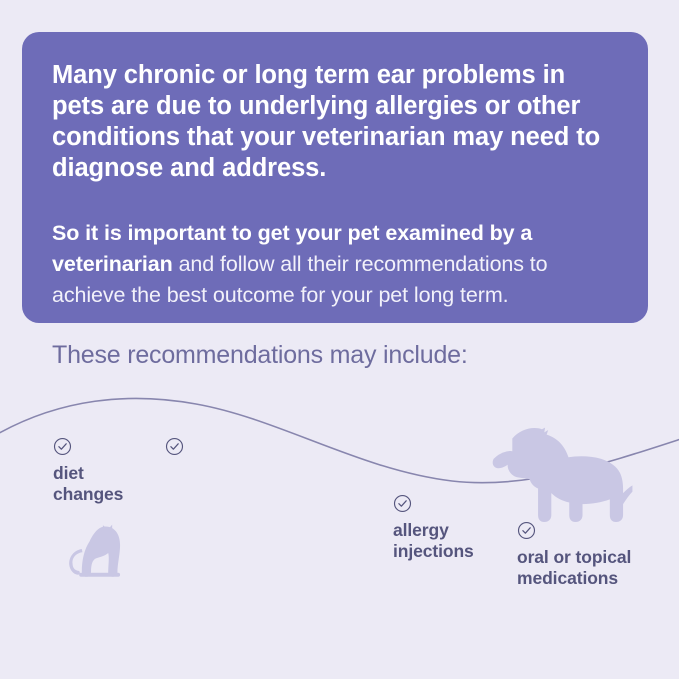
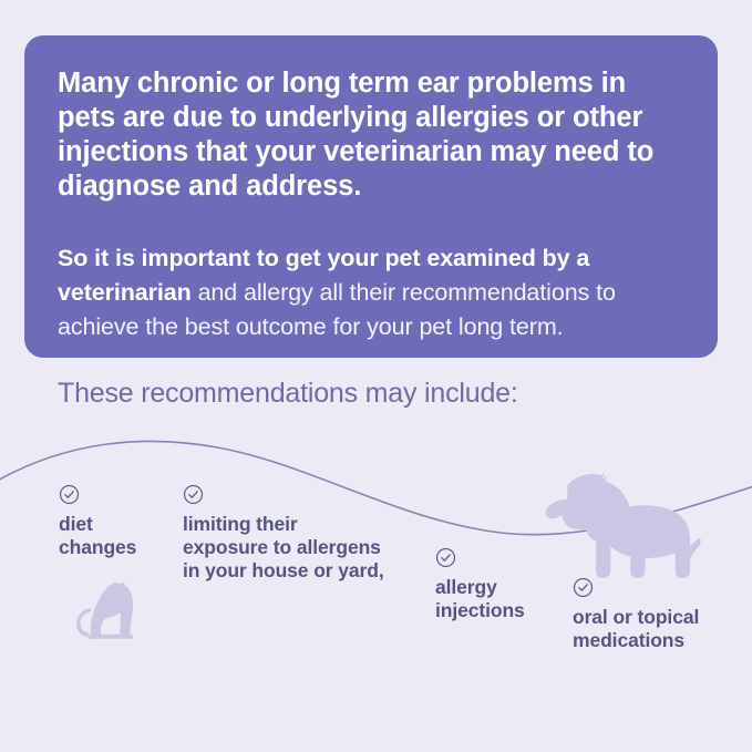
- Many chronic or long term ear problems in pets are due to underlying allergies or other conditions that your veterinarian may need to diagnose and address.
+ Many chronic or long term ear problems in pets are due to underlying allergies or other injections that your veterinarian may need to diagnose and address.
- So it is important to get your pet examined by a veterinarian and follow all their recommendations to achieve the best outcome for your pet long term.
+ So it is important to get your pet examined by a veterinarian and allergy all their recommendations to achieve the best outcome for your pet long term.
  These recommendations may include:
  diet
  changes
+ limiting their
+ exposure to allergens
+ in your house or yard,
  allergy
  injections
  oral or topical
  medications
